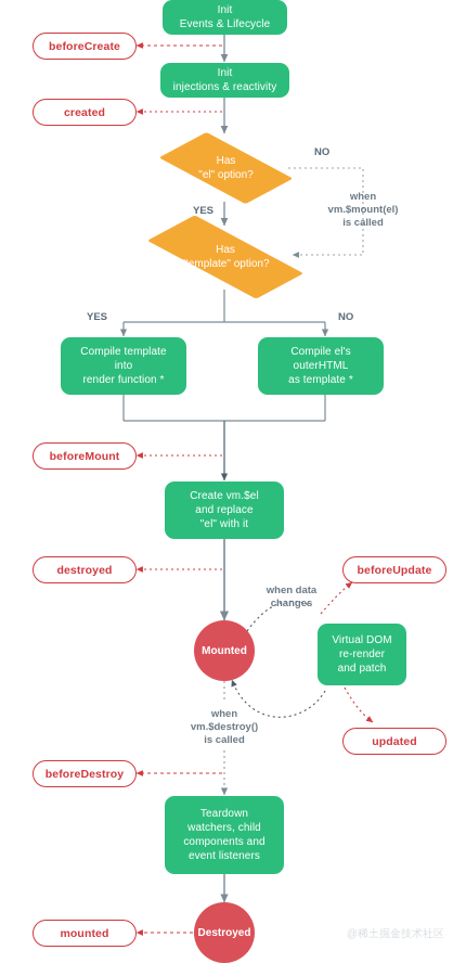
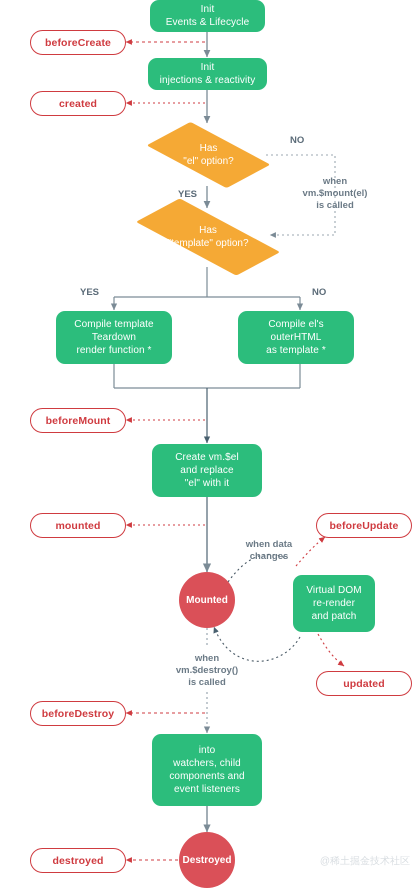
  Init
  Events & Lifecycle
  Init
  injections & reactivity
  Compile template
- into
+ Teardown
  render function *
  Compile el's
  outerHTML
  as template *
  Create vm.$el
  and replace
  "el" with it
  Virtual DOM
  re-render
  and patch
- Teardown
+ into
  watchers, child
  components and
  event listeners
  Has
  "el" option?
  Has
  "template" option?
  beforeCreate
  created
  beforeMount
- destroyed
+ mounted
  beforeUpdate
  updated
  beforeDestroy
- mounted
+ destroyed
  Mounted
  Destroyed
  when
  vm.$mount(el)
  is called
  when data
  changes
  when
  vm.$destroy()
  is called
  NO
  YES
  YES
  NO
  @稀土掘金技术社区
